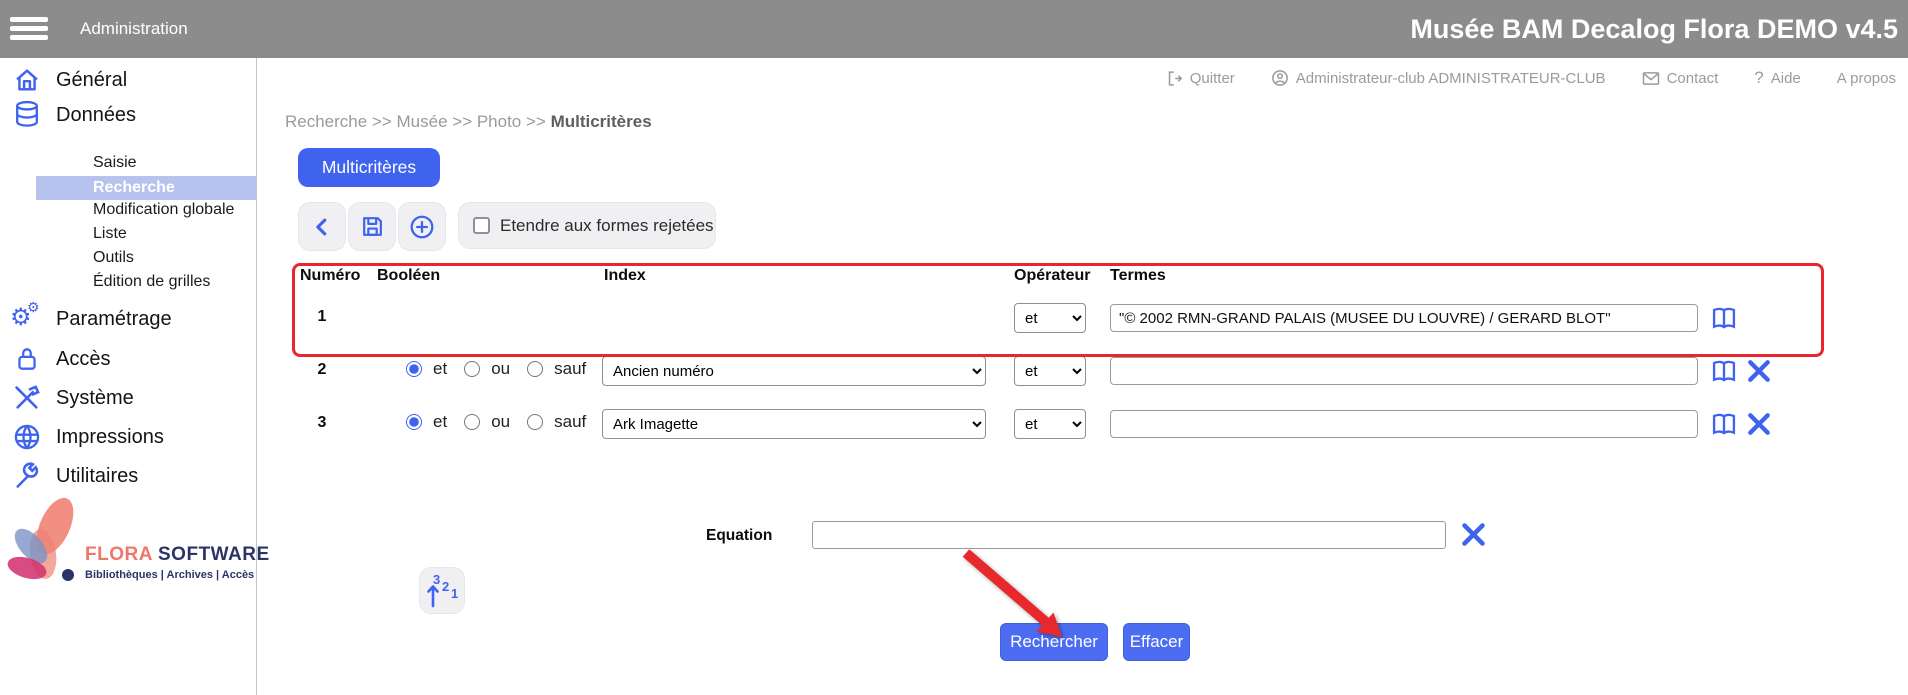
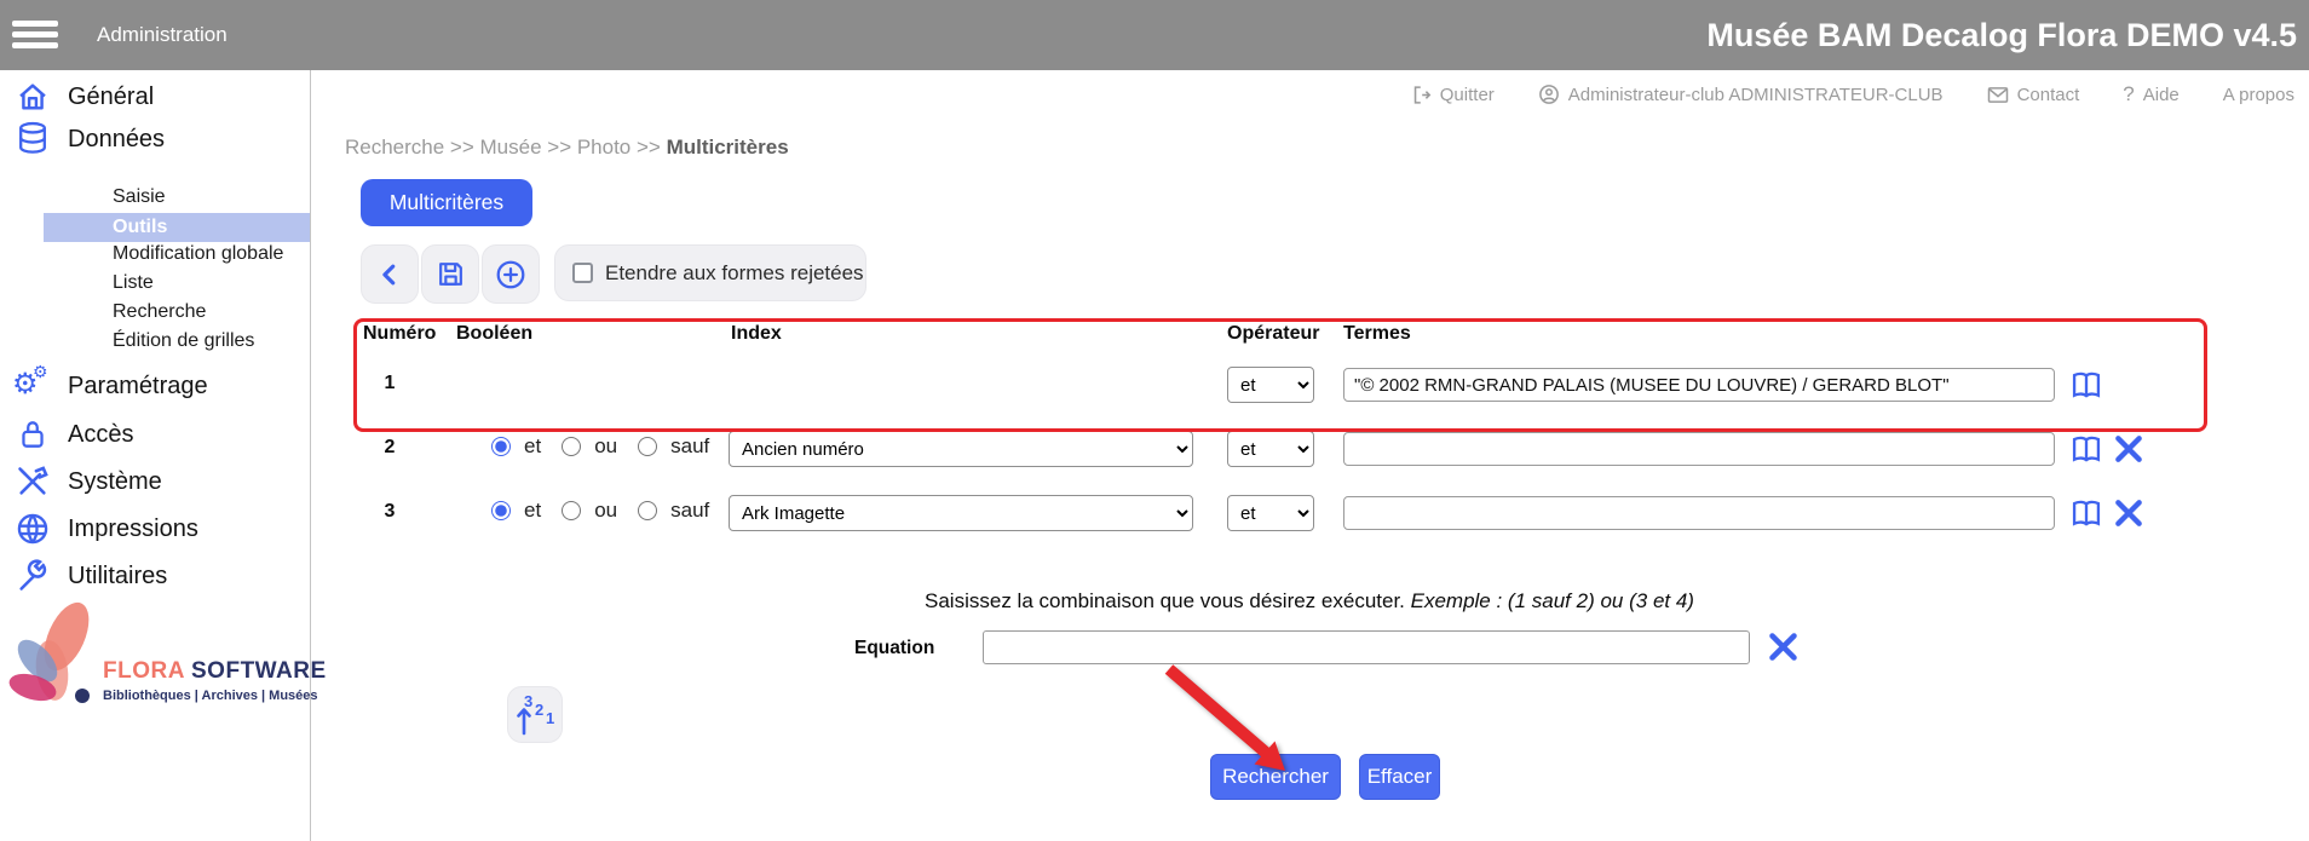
  Administration
  Musée BAM Decalog Flora DEMO v4.5
  Quitter
  Administrateur-club ADMINISTRATEUR-CLUB
  Contact
  ?
  Aide
  A propos
  Général
  Données
  Saisie
- Recherche
+ Outils
  Modification globale
  Liste
- Outils
+ Recherche
  Édition de grilles
  ⚙
  ⚙
  Paramétrage
  Accès
  Système
  Impressions
  Utilitaires
  FLORA SOFTWARE
- Bibliothèques | Archives | Accès
+ Bibliothèques | Archives | Musées
  Recherche >> Musée >> Photo >> Multicritères
  Multicritères
  Etendre aux formes rejetées
  Numéro
  Booléen
  Index
  Opérateur
  Termes
  1
  et
  "© 2002 RMN-GRAND PALAIS (MUSEE DU LOUVRE) / GERARD BLOT"
  2
  et
  ou
  sauf
  Ancien numéro
  et
  3
  et
  ou
  sauf
  Ark Imagette
  et
+ Saisissez la combinaison que vous désirez exécuter. Exemple : (1 sauf 2) ou (3 et 4)
  Equation
  3
  2
  1
  Rechercher
  Effacer
